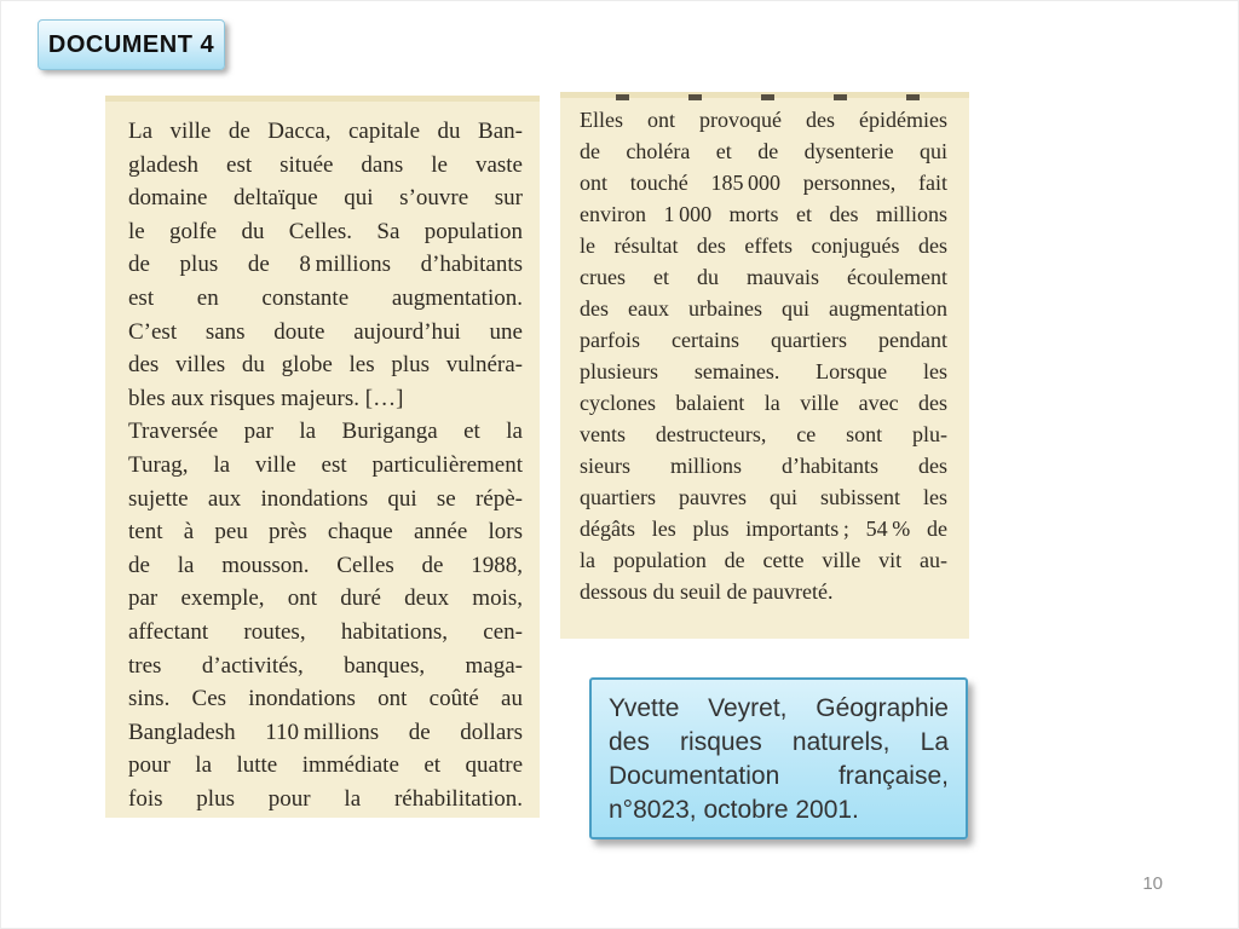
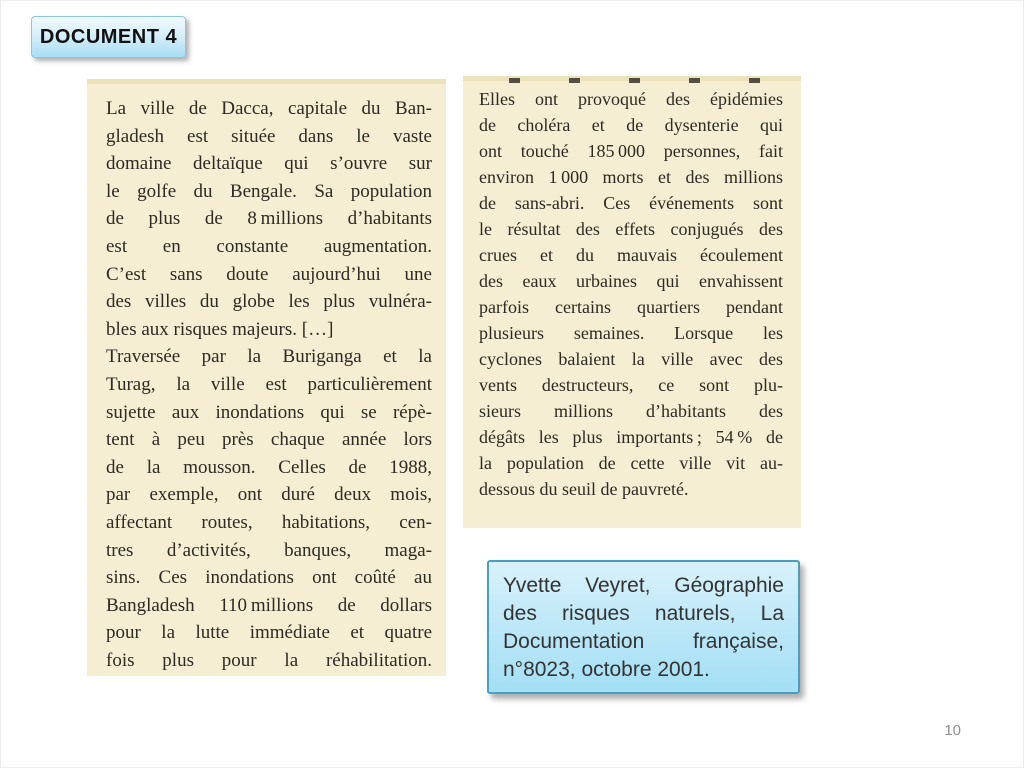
  DOCUMENT 4
  La ville de Dacca, capitale du Ban-
  gladesh est située dans le vaste
  domaine deltaïque qui s’ouvre sur
- le golfe du Celles. Sa population
+ le golfe du Bengale. Sa population
  de plus de 8 millions d’habitants
  est en constante augmentation.
  C’est sans doute aujourd’hui une
  des villes du globe les plus vulnéra-
  bles aux risques majeurs. […]
  Traversée par la Buriganga et la
  Turag, la ville est particulièrement
  sujette aux inondations qui se répè-
  tent à peu près chaque année lors
  de la mousson. Celles de 1988,
  par exemple, ont duré deux mois,
  affectant routes, habitations, cen-
  tres d’activités, banques, maga-
  sins. Ces inondations ont coûté au
  Bangladesh 110 millions de dollars
  pour la lutte immédiate et quatre
  fois plus pour la réhabilitation.
  Elles ont provoqué des épidémies
  de choléra et de dysenterie qui
  ont touché 185 000 personnes, fait
  environ 1 000 morts et des millions
+ de sans-abri. Ces événements sont
  le résultat des effets conjugués des
  crues et du mauvais écoulement
- des eaux urbaines qui augmentation
+ des eaux urbaines qui envahissent
  parfois certains quartiers pendant
  plusieurs semaines. Lorsque les
  cyclones balaient la ville avec des
  vents destructeurs, ce sont plu-
  sieurs millions d’habitants des
- quartiers pauvres qui subissent les
  dégâts les plus importants ; 54 % de
  la population de cette ville vit au-
  dessous du seuil de pauvreté.
  Yvette Veyret, Géographie
  des risques naturels, La
  Documentation française,
  n°8023, octobre 2001.
  10
